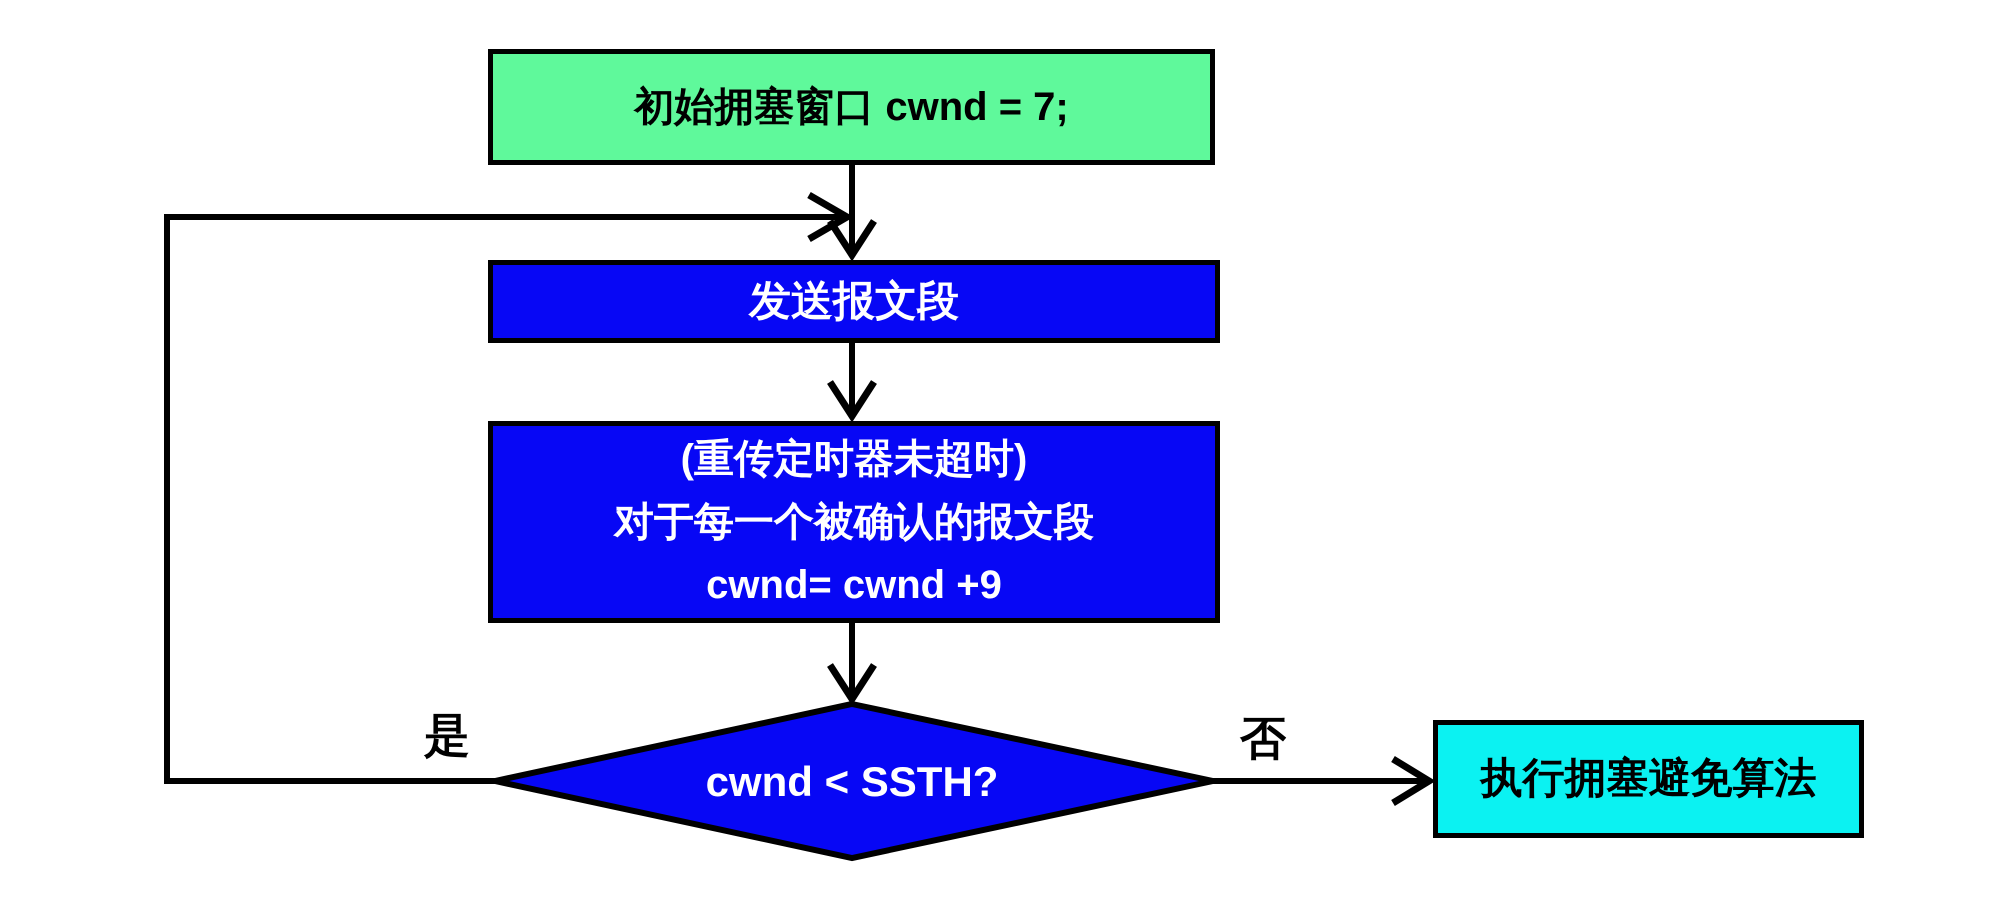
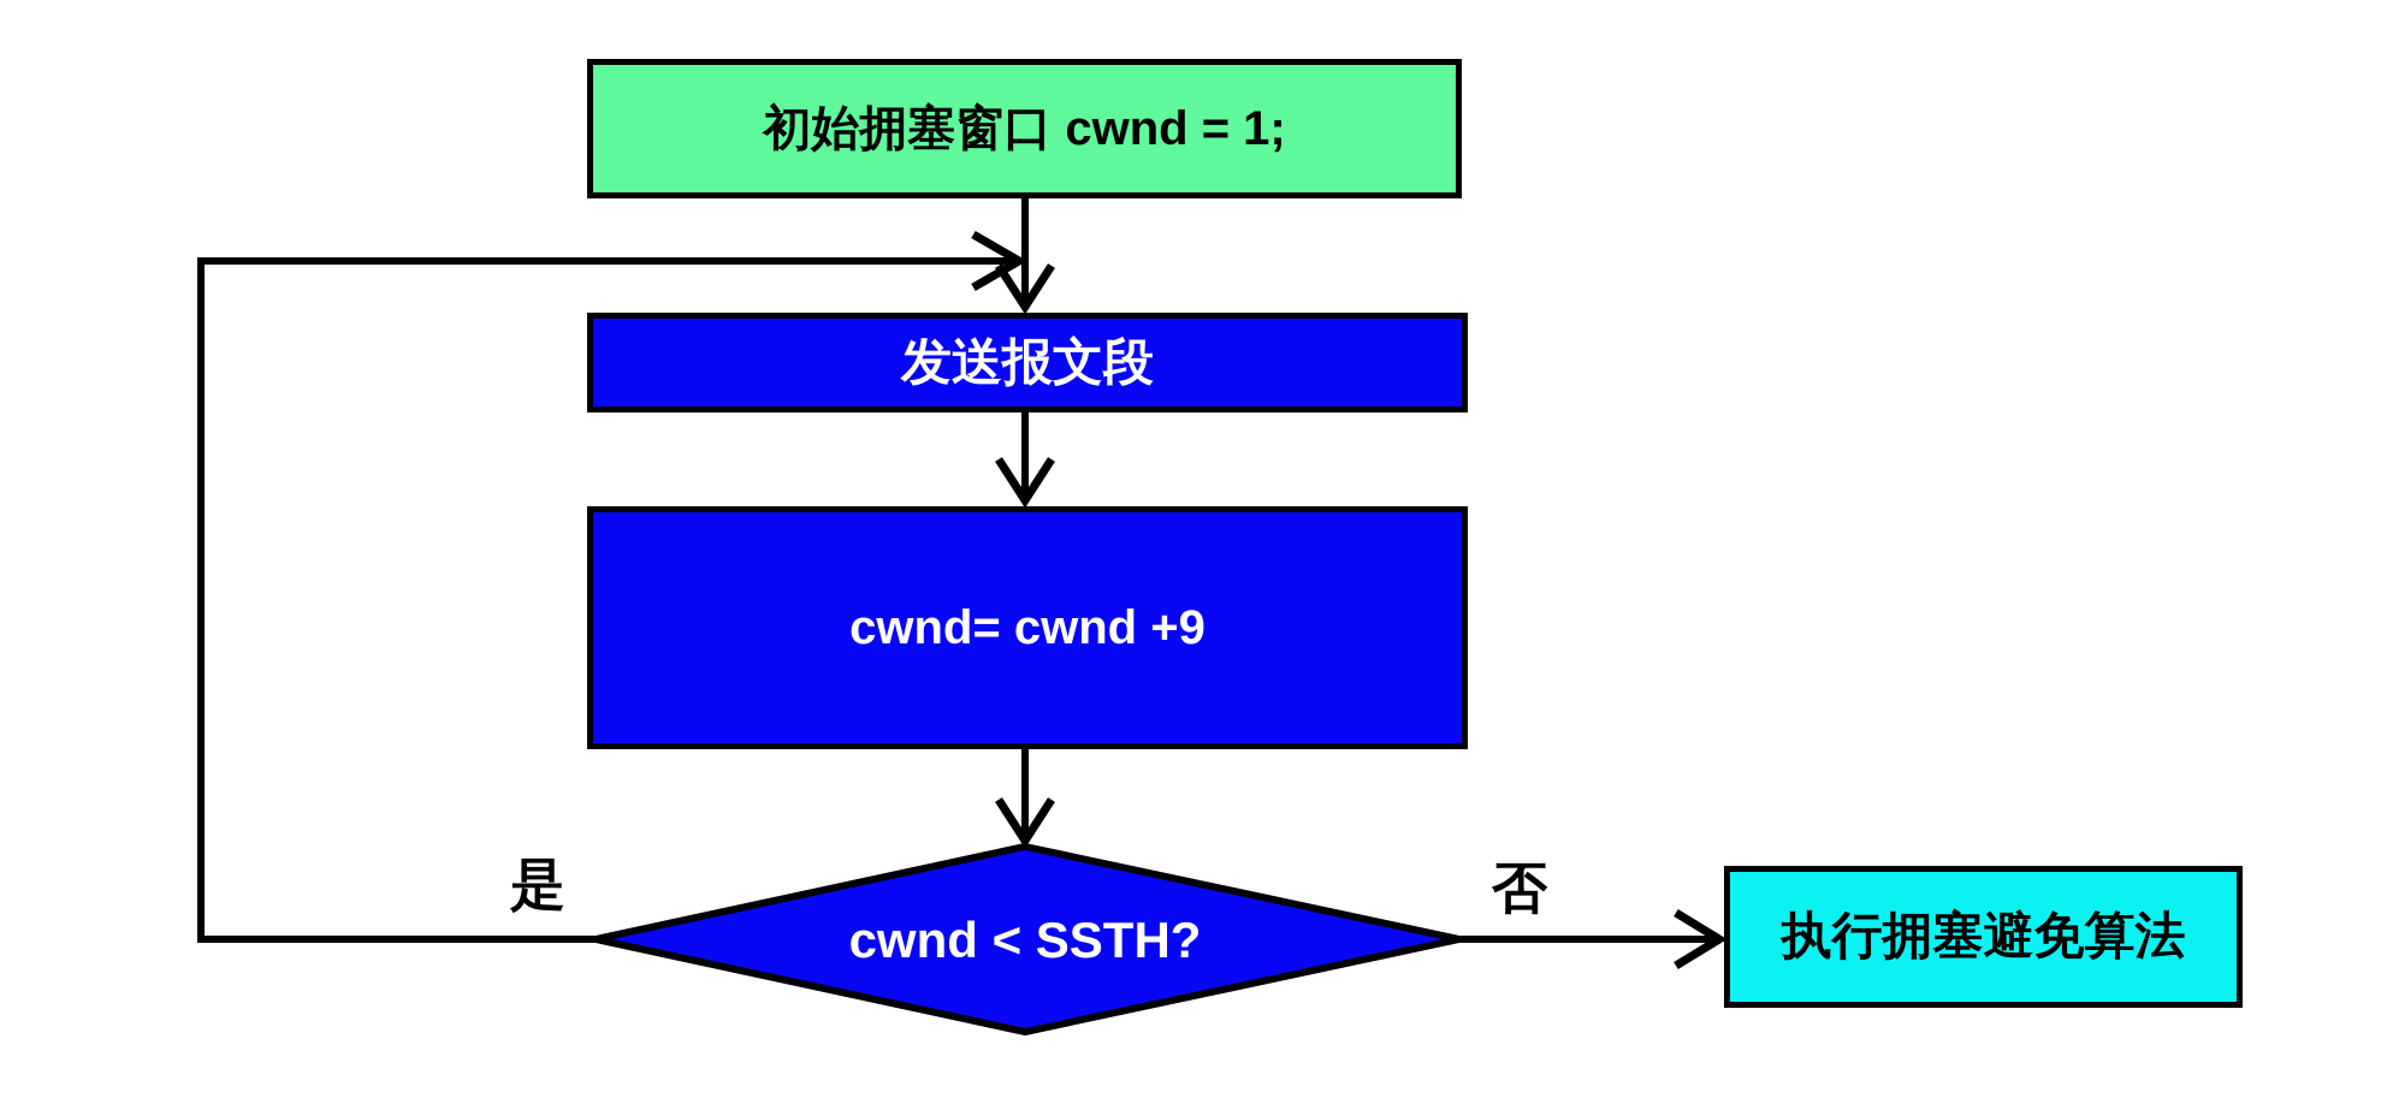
- 初始拥塞窗口 cwnd = 7;
+ 初始拥塞窗口 cwnd = 1;
  发送报文段
- (重传定时器未超时)
- 对于每一个被确认的报文段
  cwnd= cwnd +9
  cwnd < SSTH?
  是
  否
  执行拥塞避免算法
